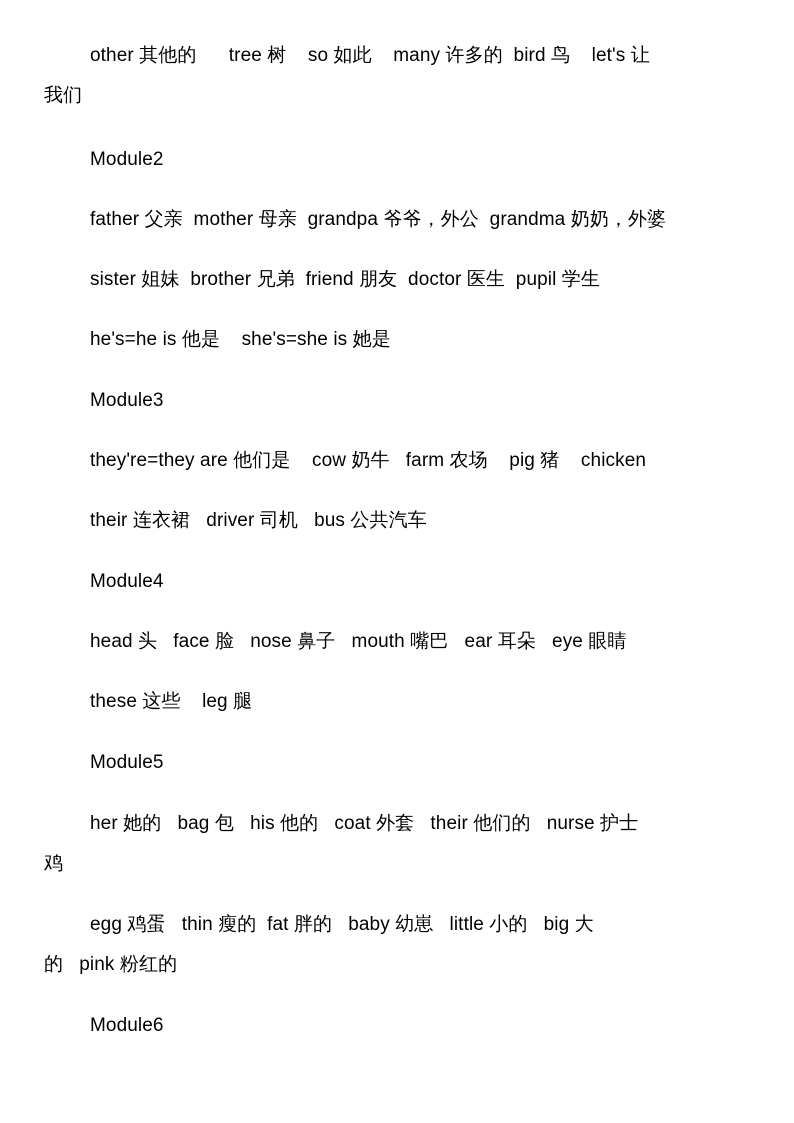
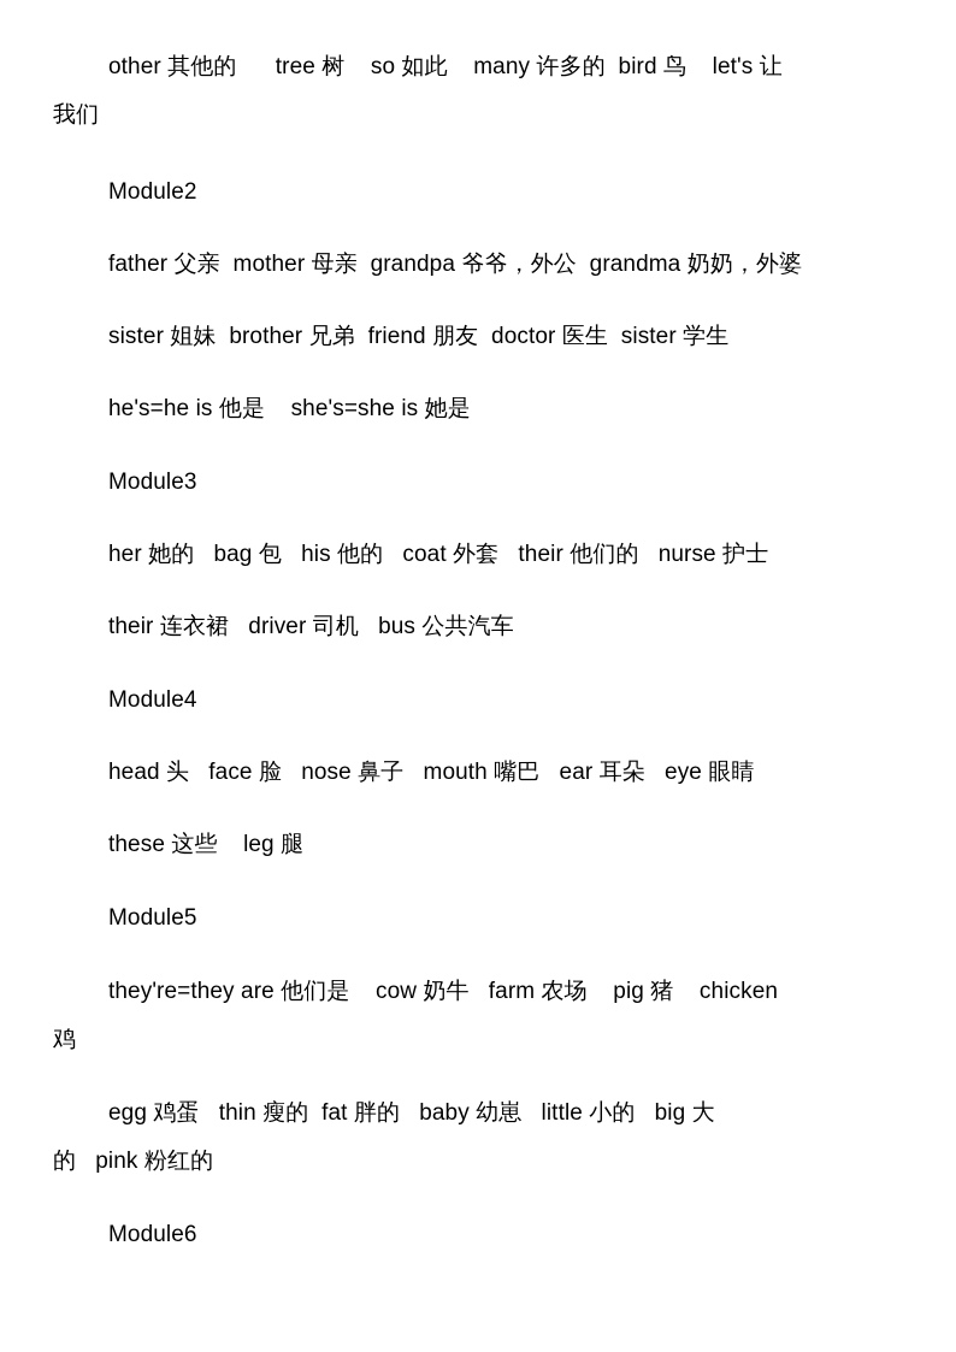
  other 其他的 tree 树 so 如此 many 许多的 bird 鸟 let's 让
  我们
  Module2
  father 父亲 mother 母亲 grandpa 爷爷，外公 grandma 奶奶，外婆
- sister 姐妹 brother 兄弟 friend 朋友 doctor 医生 pupil 学生
+ sister 姐妹 brother 兄弟 friend 朋友 doctor 医生 sister 学生
  he's=he is 他是 she's=she is 她是
  Module3
- they're=they are 他们是 cow 奶牛 farm 农场 pig 猪 chicken
+ her 她的 bag 包 his 他的 coat 外套 their 他们的 nurse 护士
  their 连衣裙 driver 司机 bus 公共汽车
  Module4
  head 头 face 脸 nose 鼻子 mouth 嘴巴 ear 耳朵 eye 眼睛
  these 这些 leg 腿
  Module5
- her 她的 bag 包 his 他的 coat 外套 their 他们的 nurse 护士
+ they're=they are 他们是 cow 奶牛 farm 农场 pig 猪 chicken
  鸡
  egg 鸡蛋 thin 瘦的 fat 胖的 baby 幼崽 little 小的 big 大
  的 pink 粉红的
  Module6
